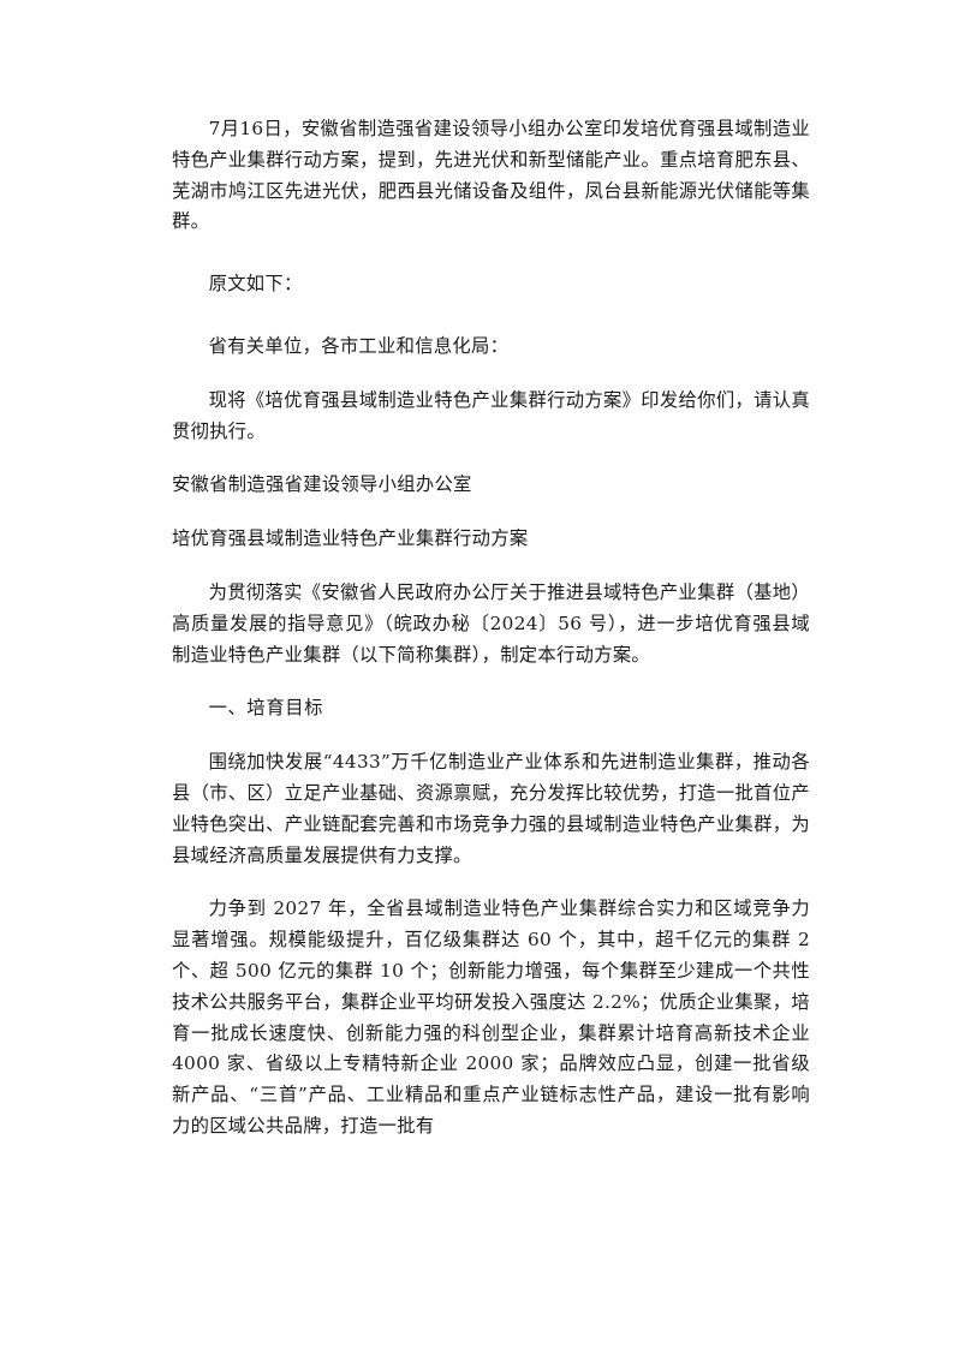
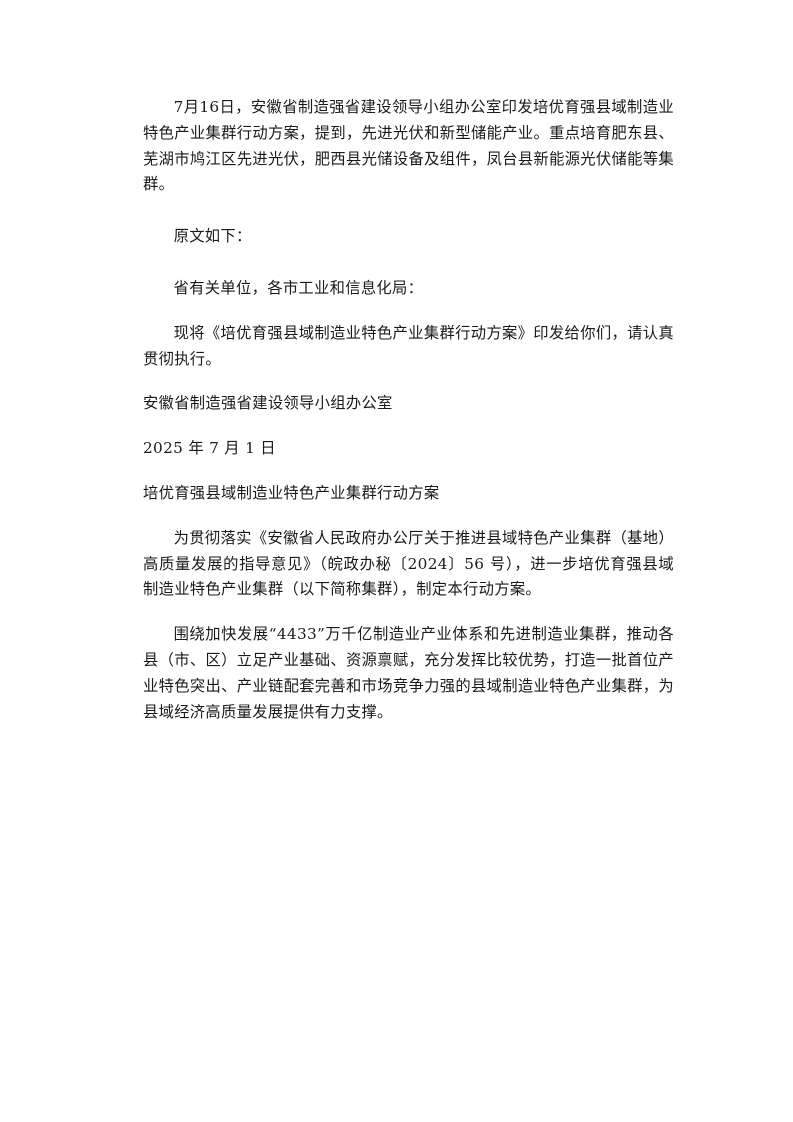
  7月16日，安徽省制造强省建设领导小组办公室印发培优育强县域制造业特色产业集群行动方案，提到，先进光伏和新型储能产业。重点培育肥东县、芜湖市鸠江区先进光伏，肥西县光储设备及组件，凤台县新能源光伏储能等集群。
  原文如下：
  省有关单位，各市工业和信息化局：
  现将《培优育强县域制造业特色产业集群行动方案》印发给你们，请认真贯彻执行。
  安徽省制造强省建设领导小组办公室
+ 2025 年 7 月 1 日
  培优育强县域制造业特色产业集群行动方案
  为贯彻落实《安徽省人民政府办公厅关于推进县域特色产业集群（基地）高质量发展的指导意见》（皖政办秘〔2024〕56 号），进一步培优育强县域制造业特色产业集群（以下简称集群），制定本行动方案。
- 一、培育目标
  围绕加快发展“4433”万千亿制造业产业体系和先进制造业集群，推动各县（市、区）立足产业基础、资源禀赋，充分发挥比较优势，打造一批首位产业特色突出、产业链配套完善和市场竞争力强的县域制造业特色产业集群，为县域经济高质量发展提供有力支撑。
- 力争到 2027 年，全省县域制造业特色产业集群综合实力和区域竞争力显著增强。规模能级提升，百亿级集群达 60 个，其中，超千亿元的集群 2 个、超 500 亿元的集群 10 个；创新能力增强，每个集群至少建成一个共性技术公共服务平台，集群企业平均研发投入强度达 2.2%；优质企业集聚，培育一批成长速度快、创新能力强的科创型企业，集群累计培育高新技术企业 4000 家、省级以上专精特新企业 2000 家；品牌效应凸显，创建一批省级新产品、“三首”产品、工业精品和重点产业链标志性产品，建设一批有影响力的区域公共品牌，打造一批有
